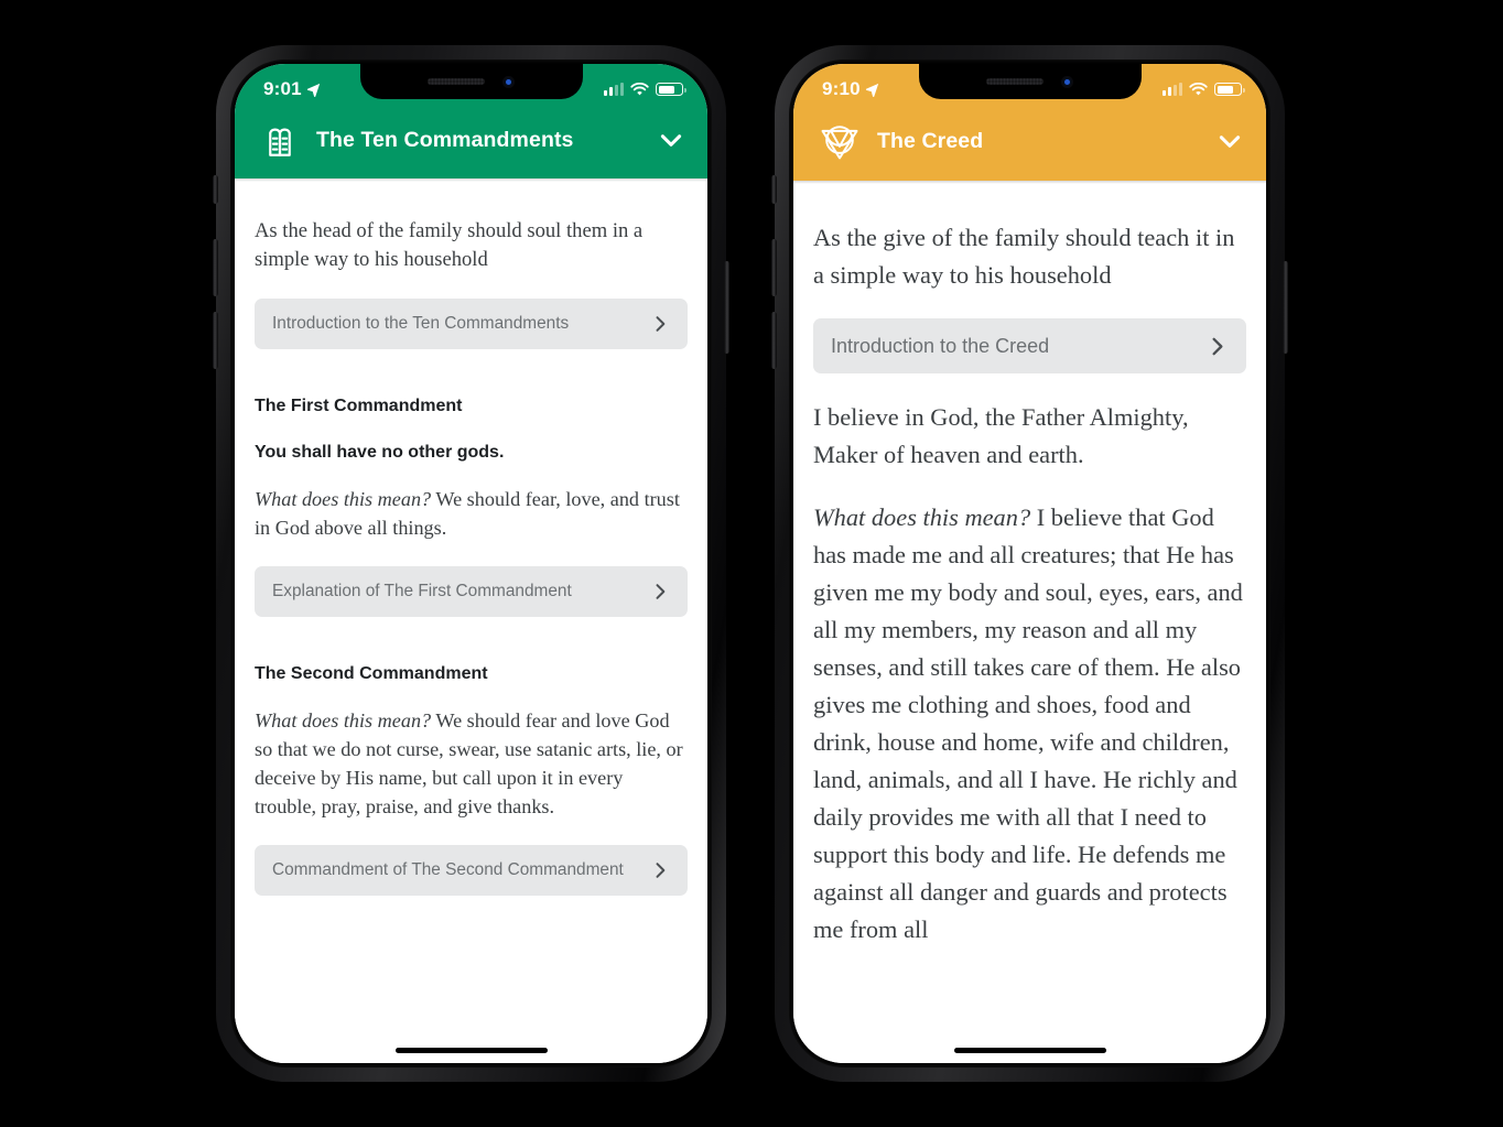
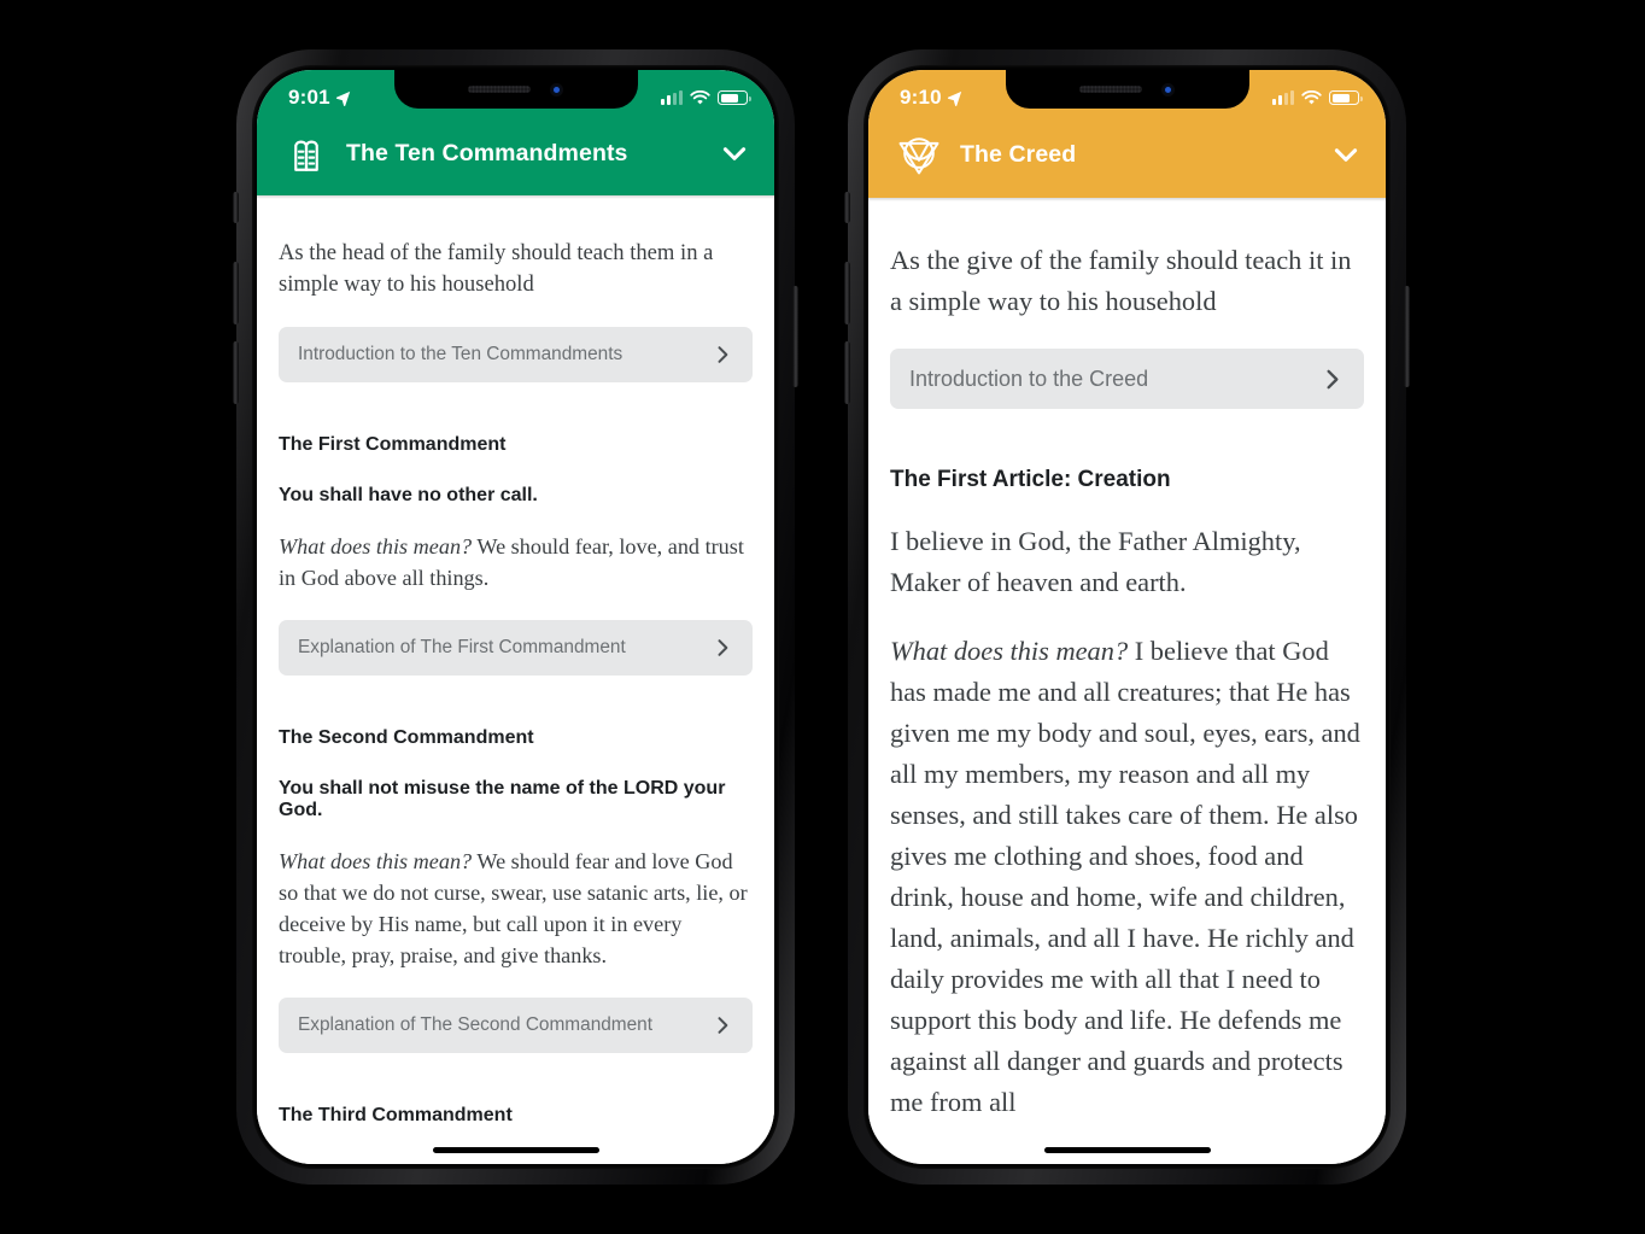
  9:01
  The Ten Commandments
- As the head of the family should soul them in a simple way to his household
+ As the head of the family should teach them in a simple way to his household
  Introduction to the Ten Commandments
  The First Commandment
- You shall have no other gods.
+ You shall have no other call.
  What does this mean? We should fear, love, and trust in God above all things.
  Explanation of The First Commandment
  The Second Commandment
+ You shall not misuse the name of the LORD your God.
  What does this mean? We should fear and love God so that we do not curse, swear, use satanic arts, lie, or deceive by His name, but call upon it in every trouble, pray, praise, and give thanks.
- Commandment of The Second Commandment
+ Explanation of The Second Commandment
+ The Third Commandment
  9:10
  The Creed
  As the give of the family should teach it in a simple way to his household
  Introduction to the Creed
+ The First Article: Creation
  I believe in God, the Father Almighty, Maker of heaven and earth.
  What does this mean? I believe that God has made me and all creatures; that He has given me my body and soul, eyes, ears, and all my members, my reason and all my senses, and still takes care of them. He also gives me clothing and shoes, food and drink, house and home, wife and children, land, animals, and all I have. He richly and daily provides me with all that I need to support this body and life. He defends me against all danger and guards and protects me from all
